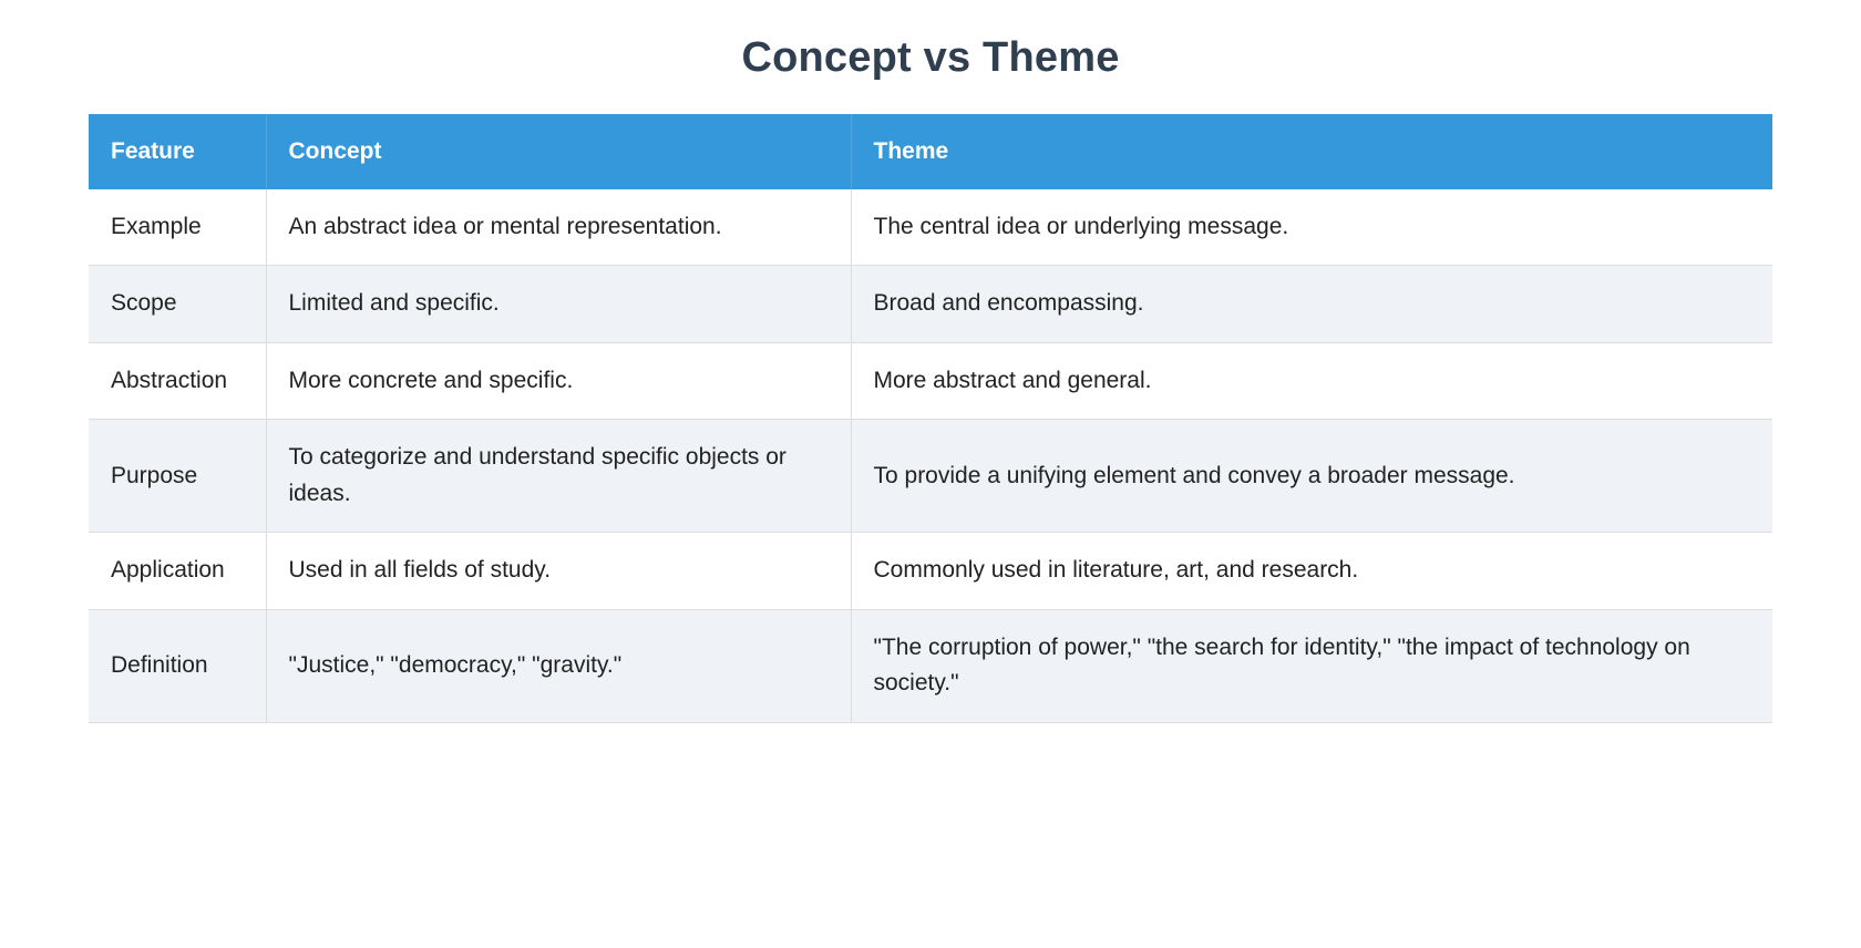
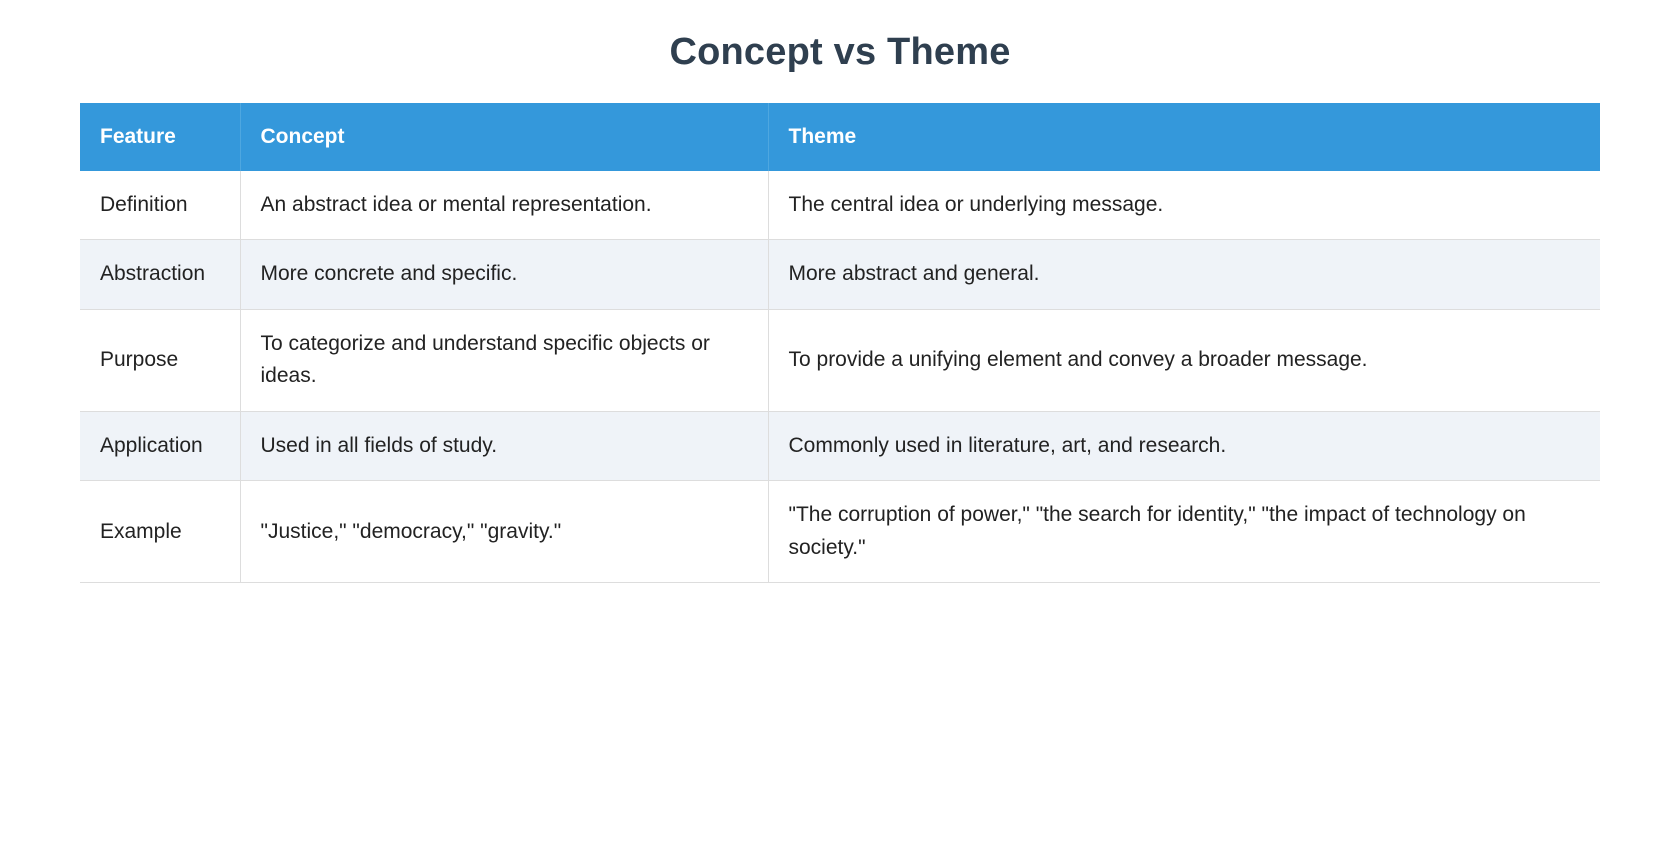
  Concept vs Theme
  Feature	Concept	Theme
- Example	An abstract idea or mental representation.	The central idea or underlying message.
+ Definition	An abstract idea or mental representation.	The central idea or underlying message.
- Scope	Limited and specific.	Broad and encompassing.
  Abstraction	More concrete and specific.	More abstract and general.
  Purpose	To categorize and understand specific objects or ideas.	To provide a unifying element and convey a broader message.
  Application	Used in all fields of study.	Commonly used in literature, art, and research.
- Definition	"Justice," "democracy," "gravity."	"The corruption of power," "the search for identity," "the impact of technology on society."
+ Example	"Justice," "democracy," "gravity."	"The corruption of power," "the search for identity," "the impact of technology on society."
